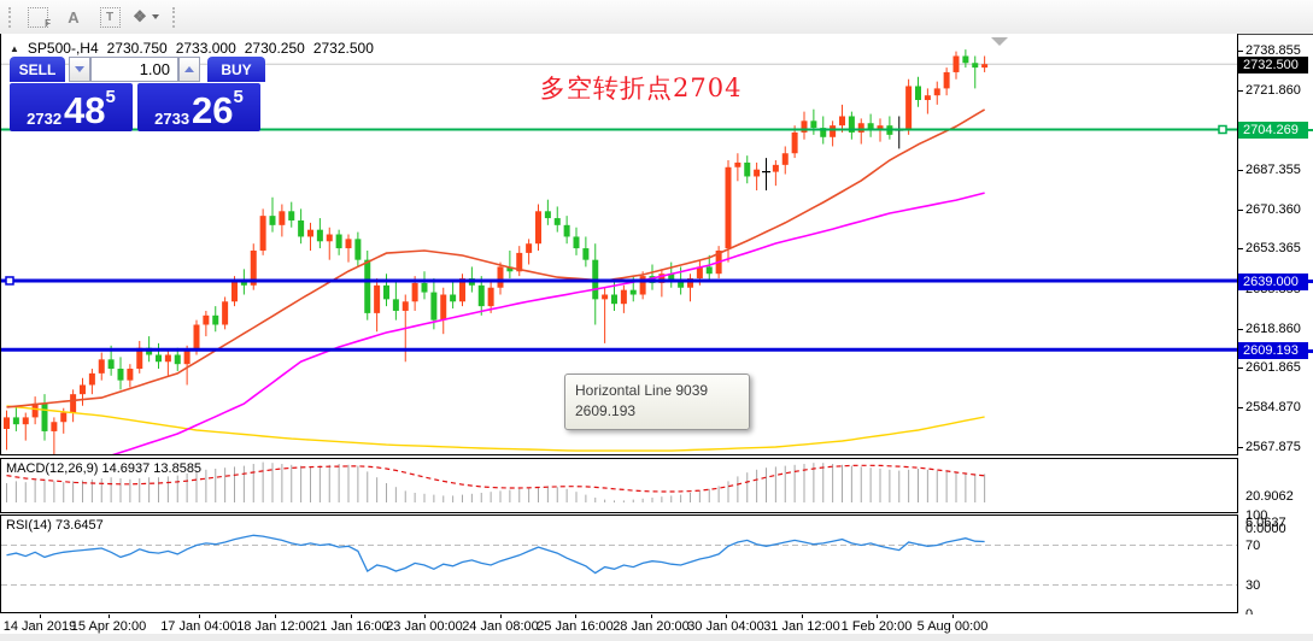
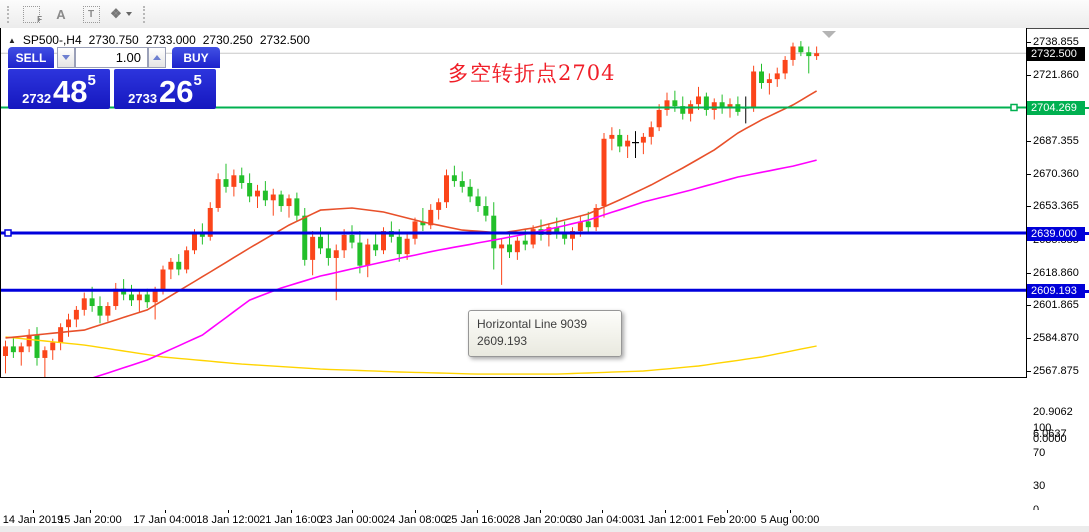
  F
  A
  T
  ❖
- MACD(12,26,9) 14.6937 13.8585
- RSI(14) 73.6457
  ▲
  SP500-,H4
  2730.750
  2733.000
  2730.250
  2732.500
  SELL
  1.00
  BUY
  2732
  48
  5
  2733
  26
  5
  多空转折点2704
  Horizontal Line 9039
  2609.193
  2738.855
  2721.860
  2687.355
  2670.360
  2653.365
  2618.860
  2601.865
  2584.870
  2567.875
  2732.500
  2704.269
  2639.000
  2609.193
  20.9062
  6.0637
  0.0000
  100
  70
  30
  14 Jan 2019
- 15 Apr 20:00
+ 15 Jan 20:00
  17 Jan 04:00
  18 Jan 12:00
  21 Jan 16:00
  23 Jan 00:00
  24 Jan 08:00
  25 Jan 16:00
  28 Jan 20:00
  30 Jan 04:00
  31 Jan 12:00
  1 Feb 20:00
  5 Aug 00:00
